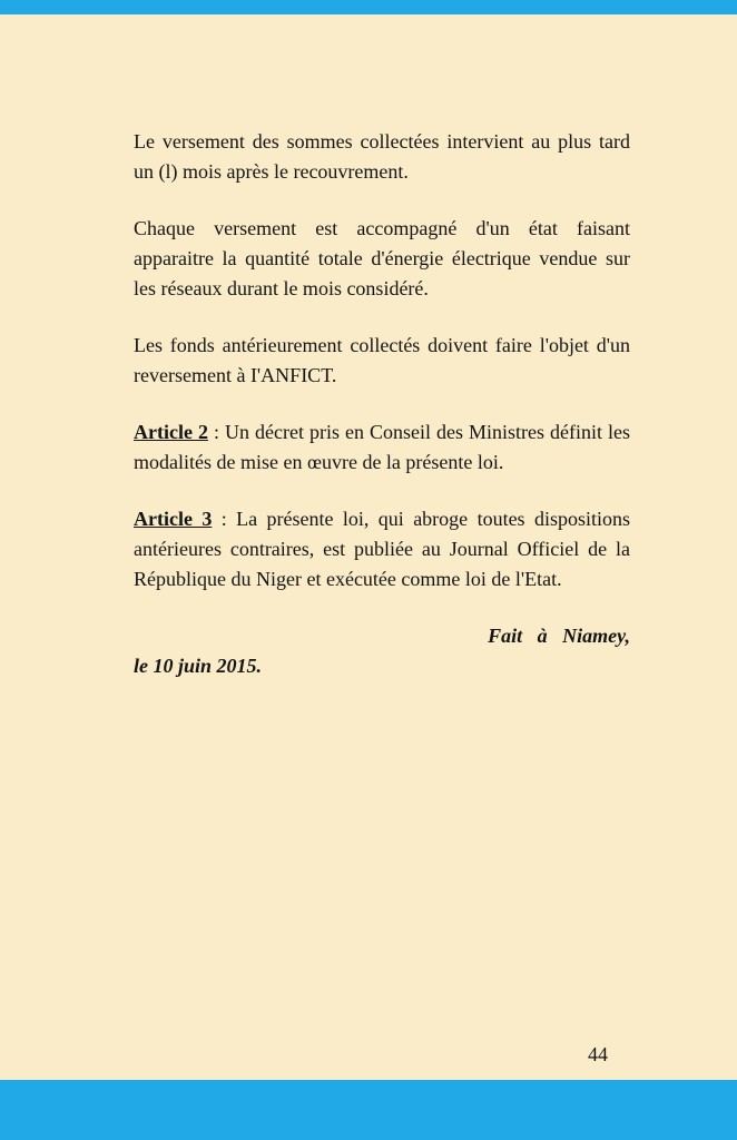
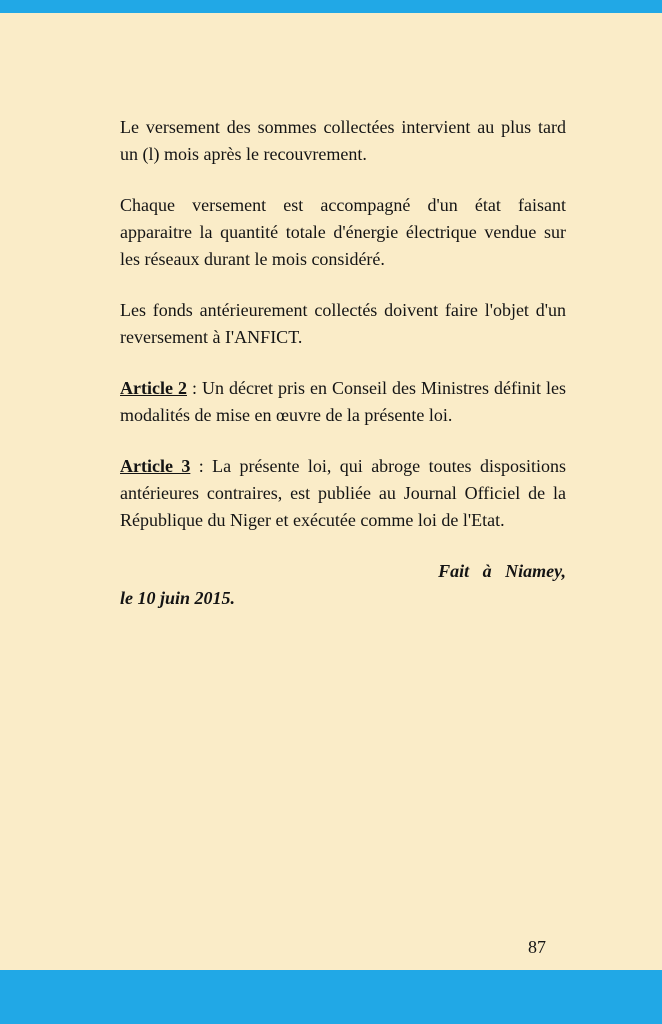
  Le versement des sommes collectées intervient au plus tard un (l) mois après le recouvrement.
  Chaque versement est accompagné d'un état faisant apparaitre la quantité totale d'énergie électrique vendue sur les réseaux durant le mois considéré.
  Les fonds antérieurement collectés doivent faire l'objet d'un reversement à I'ANFICT.
  Article 2 : Un décret pris en Conseil des Ministres définit les modalités de mise en œuvre de la présente loi.
  Article 3 : La présente loi, qui abroge toutes dispositions antérieures contraires, est publiée au Journal Officiel de la République du Niger et exécutée comme loi de l'Etat.
  Fait à Niamey,
  le 10 juin 2015.
- 44
+ 87
